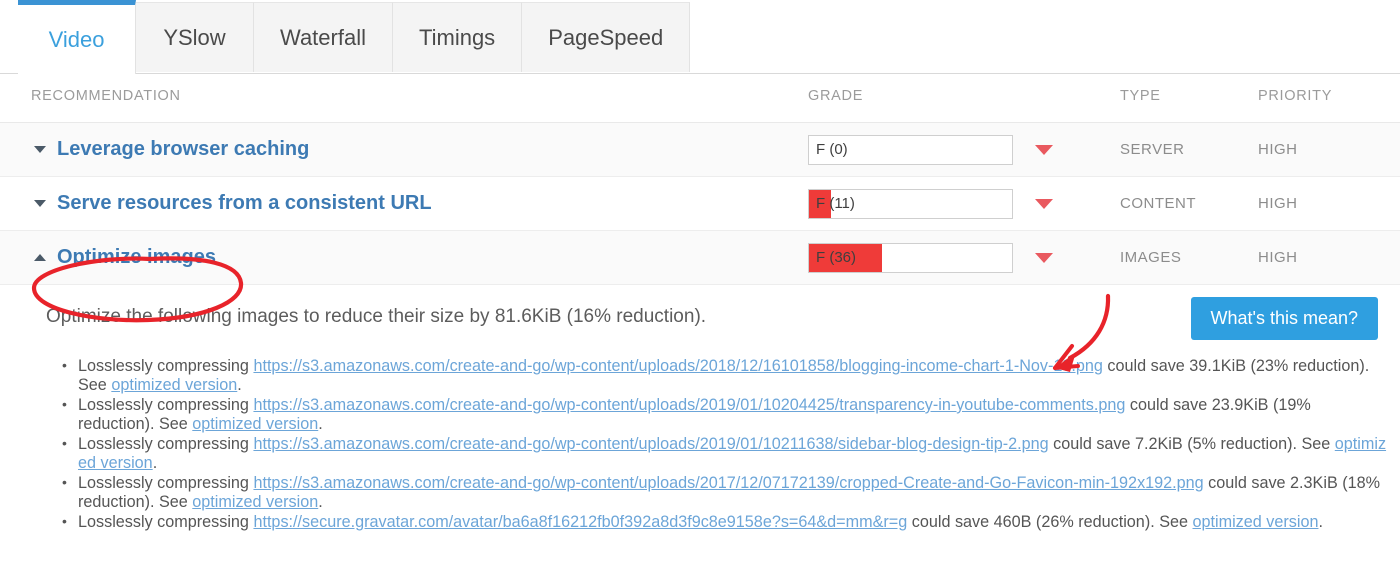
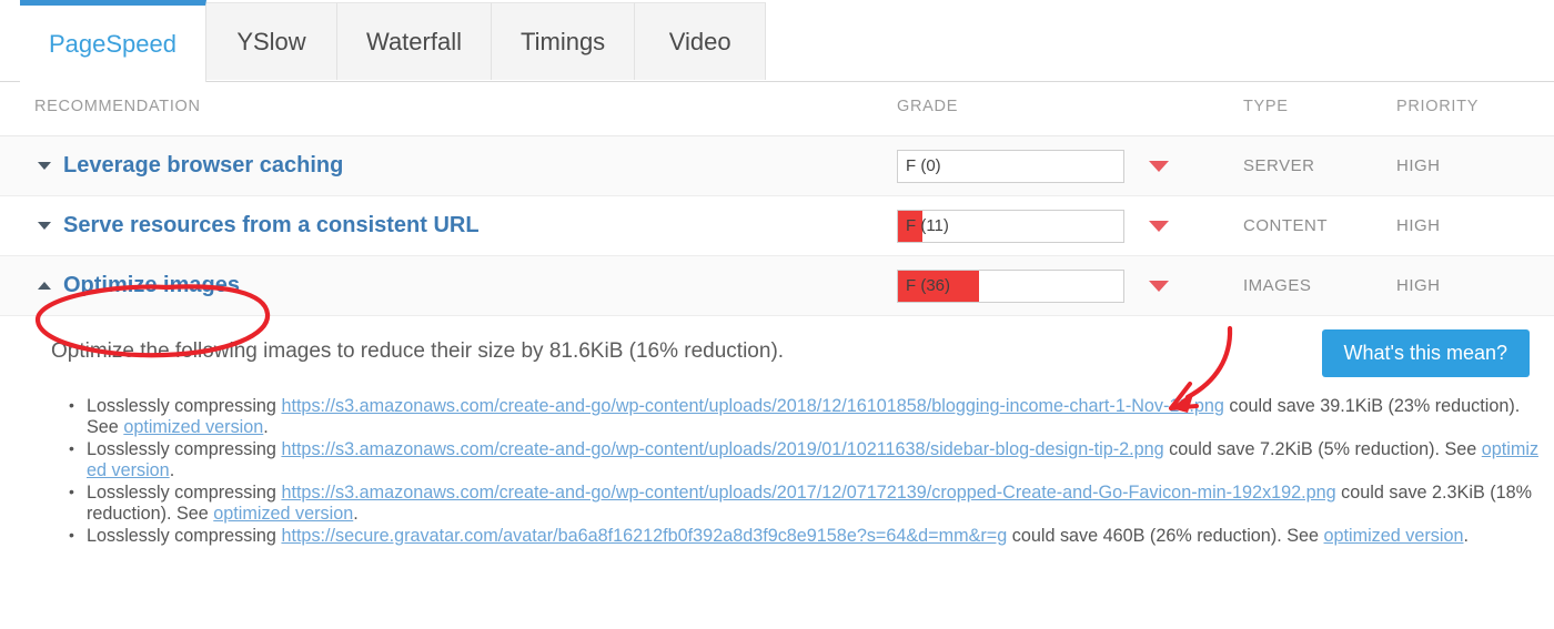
- Video
+ PageSpeed
  YSlow
  Waterfall
  Timings
- PageSpeed
+ Video
  RECOMMENDATION
  GRADE
  TYPE
  PRIORITY
  Leverage browser caching
  F (0)
  SERVER
  HIGH
  Serve resources from a consistent URL
  F (11)
  CONTENT
  HIGH
  F (36)
  IMAGES
  HIGH
  Optze the fowing images to reduce their size by 81.6KiB (16% reduction).
  What's this mean?
  Losslessly compressing https://s3.amazonaws.com/create-and-go/wp-content/uploads/2018/12/16101858/blogging-income-chart-1-Nov-png could save 39.1KiB (23% reduction). See optimized version.
- Losslessly compressing https://s3.amazonaws.com/create-and-go/wp-content/uploads/2019/01/10204425/transparency-in-youtube-comments.png could save 23.9KiB (19% reduction). See optimized version.
  Losslessly compressing https://s3.amazonaws.com/create-and-go/wp-content/uploads/2019/01/10211638/sidebar-blog-design-tip-2.png could save 7.2KiB (5% reduction). See optimized version.
  Losslessly compressing https://s3.amazonaws.com/create-and-go/wp-content/uploads/2017/12/07172139/cropped-Create-and-Go-Favicon-min-192x192.png could save 2.3KiB (18% reduction). See optimized version.
  Losslessly compressing https://secure.gravatar.com/avatar/ba6a8f16212fb0f392a8d3f9c8e9158e?s=64&d=mm&r=g could save 460B (26% reduction). See optimized version.
